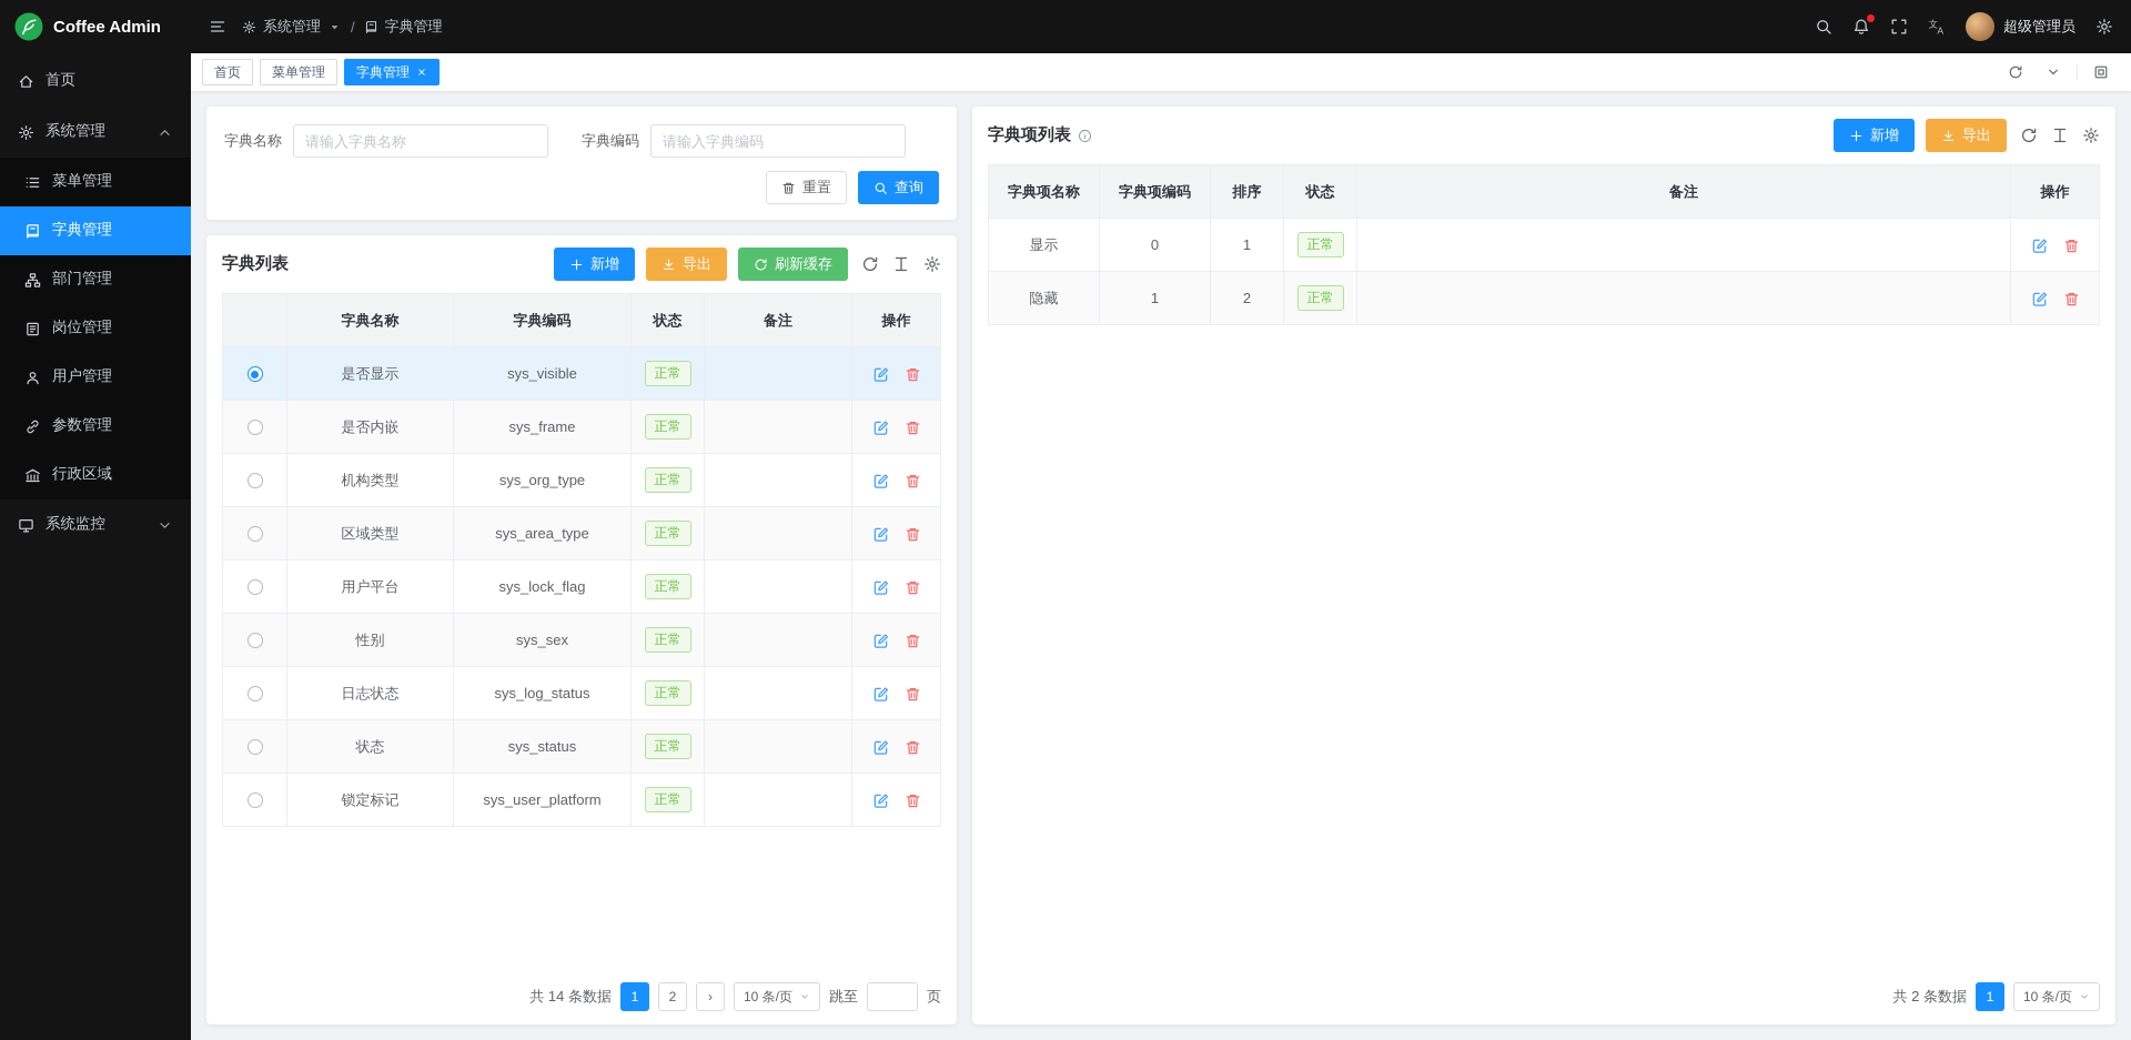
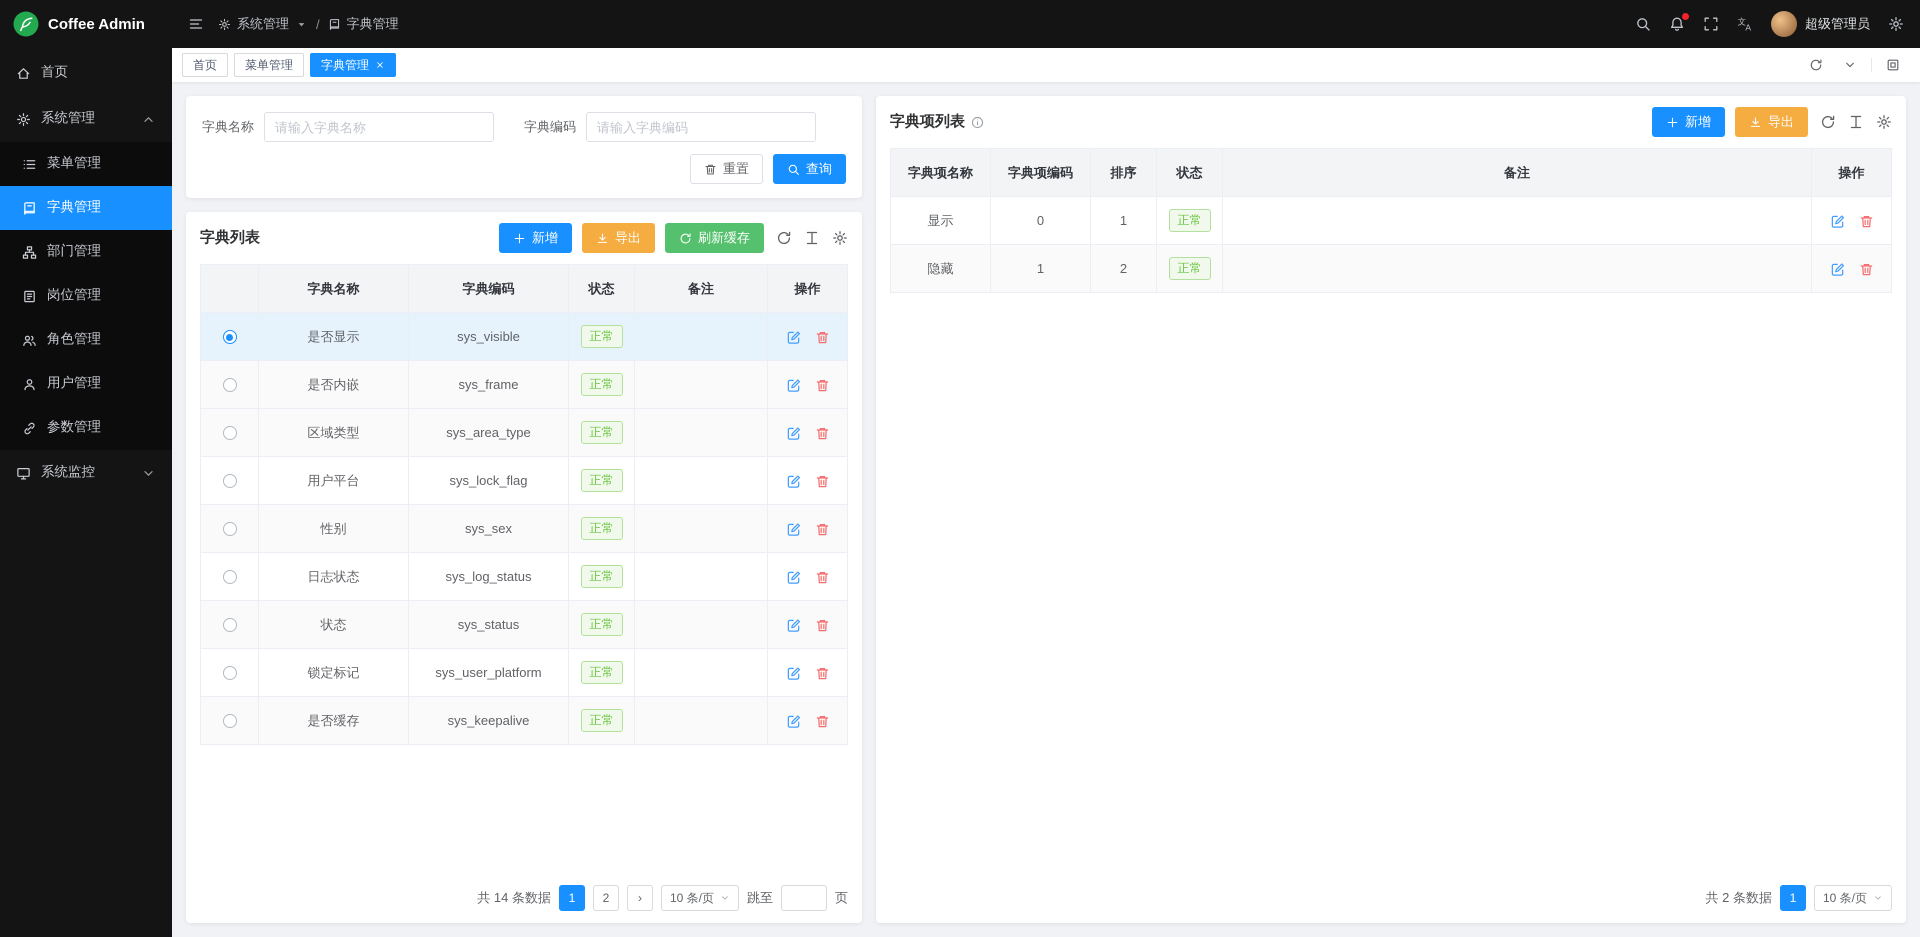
  Coffee Admin
  首页
  系统管理
  菜单管理
  字典管理
  部门管理
  岗位管理
+ 角色管理
  用户管理
  参数管理
- 行政区域
  系统监控
  系统管理
  /
  字典管理
  文
  A
  超级管理员
  首页
  菜单管理
  字典管理
  字典名称
  请输入字典名称
  字典编码
  请输入字典编码
  重置
  查询
  字典列表
  新增
  导出
  刷新缓存
  	字典名称	字典编码	状态	备注	操作
  	是否显示	sys_visible	正常
  	是否内嵌	sys_frame	正常
- 	机构类型	sys_org_type	正常
  	区域类型	sys_area_type	正常
  	用户平台	sys_lock_flag	正常
  	性别	sys_sex	正常
  	日志状态	sys_log_status	正常
  	状态	sys_status	正常
  	锁定标记	sys_user_platform	正常
+ 	是否缓存	sys_keepalive	正常
  共 14 条数据
  1
  2
  ›
  10 条/页
  跳至
  页
  字典项列表
  新增
  导出
  字典项名称	字典项编码	排序	状态	备注	操作
  显示	0	1	正常
  隐藏	1	2	正常
  共 2 条数据
  1
  10 条/页
